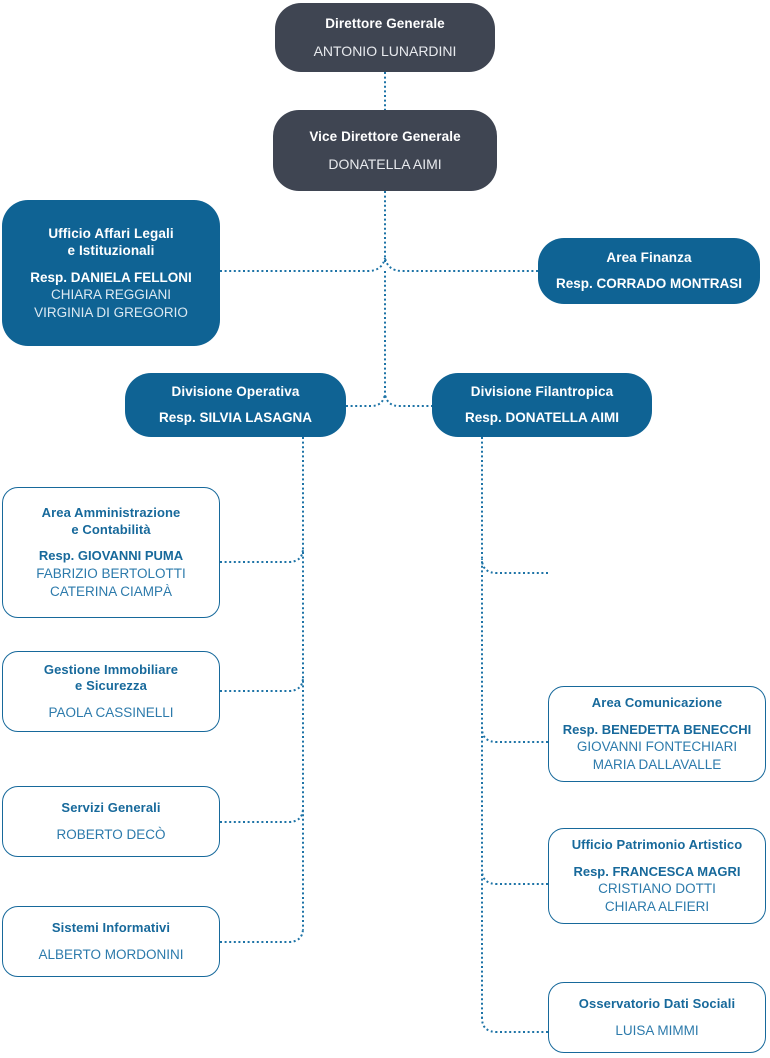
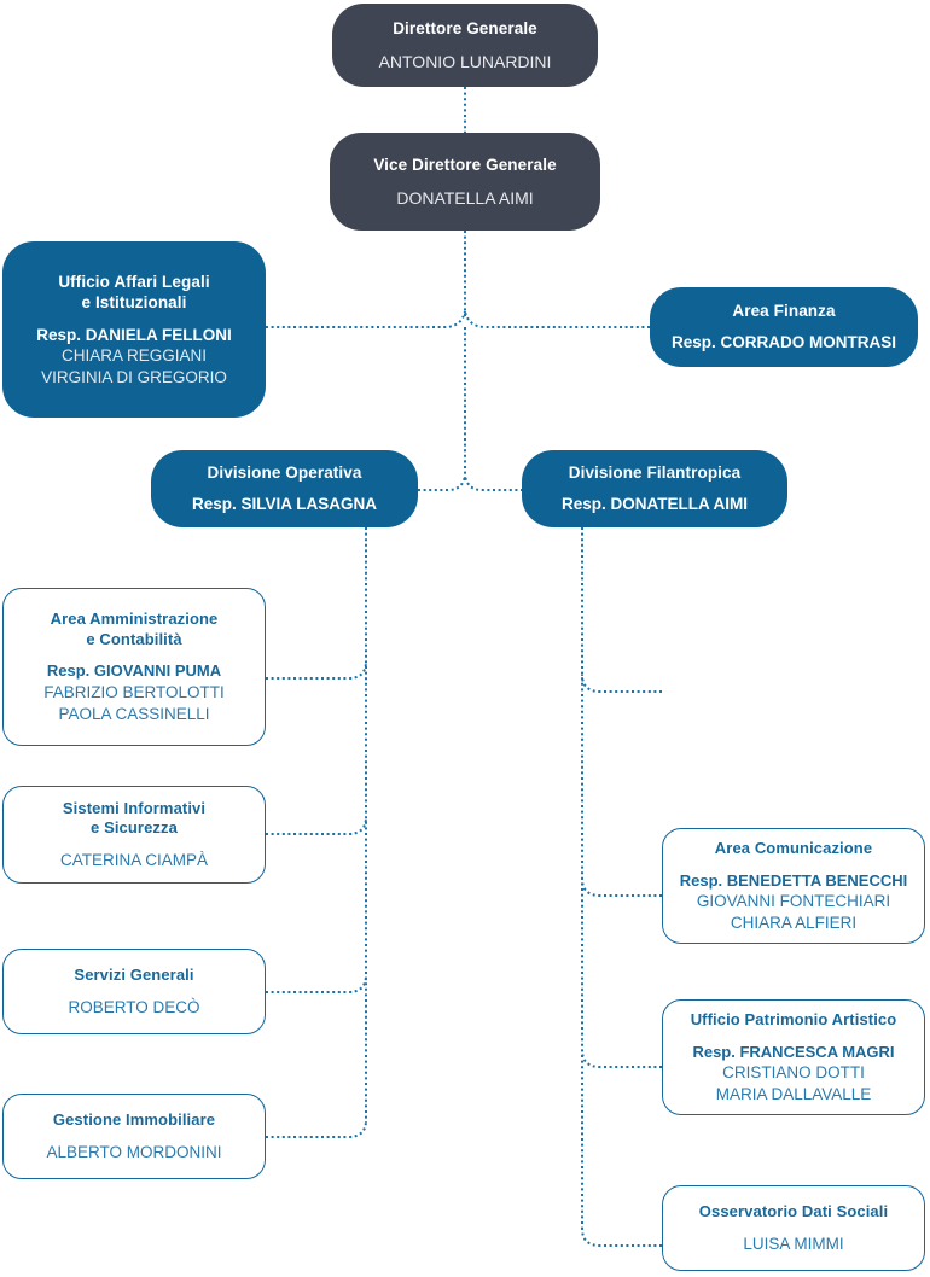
  Direttore Generale
  ANTONIO LUNARDINI
  Vice Direttore Generale
  DONATELLA AIMI
  Ufficio Affari Legali
  e Istituzionali
  Resp. DANIELA FELLONI
  CHIARA REGGIANI
  VIRGINIA DI GREGORIO
  Area Finanza
  Resp. CORRADO MONTRASI
  Divisione Operativa
  Resp. SILVIA LASAGNA
  Divisione Filantropica
  Resp. DONATELLA AIMI
  Area Amministrazione
  e Contabilità
  Resp. GIOVANNI PUMA
  FABRIZIO BERTOLOTTI
- CATERINA CIAMPÀ
+ PAOLA CASSINELLI
- Gestione Immobiliare
+ Sistemi Informativi
  e Sicurezza
- PAOLA CASSINELLI
+ CATERINA CIAMPÀ
  Servizi Generali
  ROBERTO DECÒ
- Sistemi Informativi
+ Gestione Immobiliare
  ALBERTO MORDONINI
  Area Comunicazione
  Resp. BENEDETTA BENECCHI
  GIOVANNI FONTECHIARI
- MARIA DALLAVALLE
+ CHIARA ALFIERI
  Ufficio Patrimonio Artistico
  Resp. FRANCESCA MAGRI
  CRISTIANO DOTTI
- CHIARA ALFIERI
+ MARIA DALLAVALLE
  Osservatorio Dati Sociali
  LUISA MIMMI
